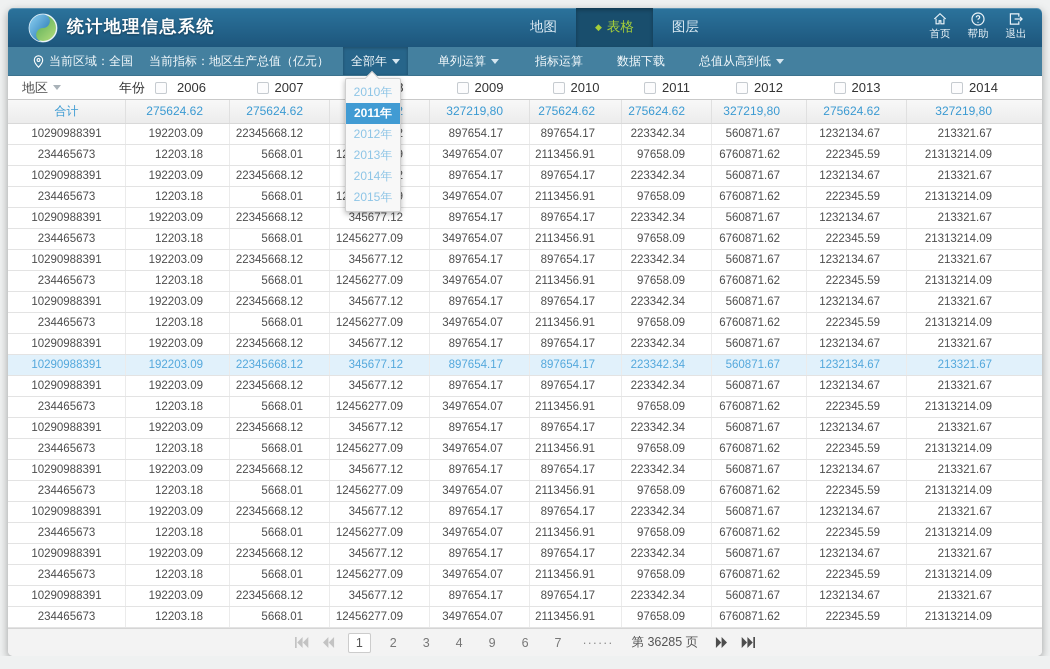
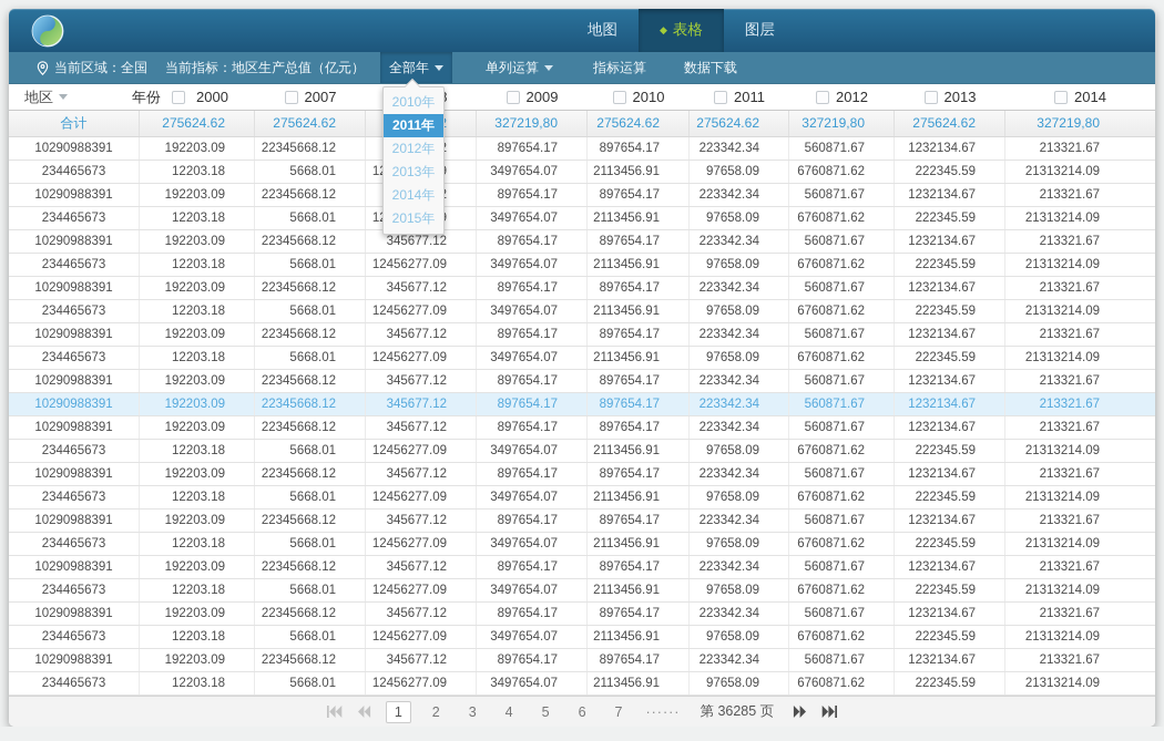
- 统计地理信息系统
  地图
  ◆
  表格
  图层
- 首页
- 帮助
- 退出
  当前区域：全国
  当前指标：地区生产总值（亿元）
  全部年
  单列运算
  指标运算
  数据下载
- 总值从高到低
  地区
  年份
- 2006
+ 2000
  2007
  2009
  2010
  2011
  2012
  2013
  2014
  合计
  275624.62
  275624.62
  327219,80
  275624.62
  275624.62
  327219,80
  275624.62
  327219,80
  10290988391
  192203.09
  22345668.12
  897654.17
  897654.17
  223342.34
  560871.67
  1232134.67
  213321.67
  234465673
  12203.18
  5668.01
  3497654.07
  2113456.91
  97658.09
  6760871.62
  222345.59
  21313214.09
  10290988391
  192203.09
  22345668.12
  897654.17
  897654.17
  223342.34
  560871.67
  1232134.67
  213321.67
  234465673
  12203.18
  5668.01
  3497654.07
  2113456.91
  97658.09
  6760871.62
  222345.59
  21313214.09
  10290988391
  192203.09
  22345668.12
  345677.12
  897654.17
  897654.17
  223342.34
  560871.67
  1232134.67
  213321.67
  234465673
  12203.18
  5668.01
  12456277.09
  3497654.07
  2113456.91
  97658.09
  6760871.62
  222345.59
  21313214.09
  10290988391
  192203.09
  22345668.12
  345677.12
  897654.17
  897654.17
  223342.34
  560871.67
  1232134.67
  213321.67
  234465673
  12203.18
  5668.01
  12456277.09
  3497654.07
  2113456.91
  97658.09
  6760871.62
  222345.59
  21313214.09
  10290988391
  192203.09
  22345668.12
  345677.12
  897654.17
  897654.17
  223342.34
  560871.67
  1232134.67
  213321.67
  234465673
  12203.18
  5668.01
  12456277.09
  3497654.07
  2113456.91
  97658.09
  6760871.62
  222345.59
  21313214.09
  10290988391
  192203.09
  22345668.12
  345677.12
  897654.17
  897654.17
  223342.34
  560871.67
  1232134.67
  213321.67
  10290988391
  192203.09
  22345668.12
  345677.12
  897654.17
  897654.17
  223342.34
  560871.67
  1232134.67
  213321.67
  10290988391
  192203.09
  22345668.12
  345677.12
  897654.17
  897654.17
  223342.34
  560871.67
  1232134.67
  213321.67
  234465673
  12203.18
  5668.01
  12456277.09
  3497654.07
  2113456.91
  97658.09
  6760871.62
  222345.59
  21313214.09
  10290988391
  192203.09
  22345668.12
  345677.12
  897654.17
  897654.17
  223342.34
  560871.67
  1232134.67
  213321.67
  234465673
  12203.18
  5668.01
  12456277.09
  3497654.07
  2113456.91
  97658.09
  6760871.62
  222345.59
  21313214.09
  10290988391
  192203.09
  22345668.12
  345677.12
  897654.17
  897654.17
  223342.34
  560871.67
  1232134.67
  213321.67
  234465673
  12203.18
  5668.01
  12456277.09
  3497654.07
  2113456.91
  97658.09
  6760871.62
  222345.59
  21313214.09
  10290988391
  192203.09
  22345668.12
  345677.12
  897654.17
  897654.17
  223342.34
  560871.67
  1232134.67
  213321.67
  234465673
  12203.18
  5668.01
  12456277.09
  3497654.07
  2113456.91
  97658.09
  6760871.62
  222345.59
  21313214.09
  10290988391
  192203.09
  22345668.12
  345677.12
  897654.17
  897654.17
  223342.34
  560871.67
  1232134.67
  213321.67
  234465673
  12203.18
  5668.01
  12456277.09
  3497654.07
  2113456.91
  97658.09
  6760871.62
  222345.59
  21313214.09
  10290988391
  192203.09
  22345668.12
  345677.12
  897654.17
  897654.17
  223342.34
  560871.67
  1232134.67
  213321.67
  234465673
  12203.18
  5668.01
  12456277.09
  3497654.07
  2113456.91
  97658.09
  6760871.62
  222345.59
  21313214.09
  1
  2
  3
  4
- 9
+ 5
  6
  7
  ······
  第 36285 页
  2010年
  2011年
  2012年
  2013年
  2014年
  2015年
